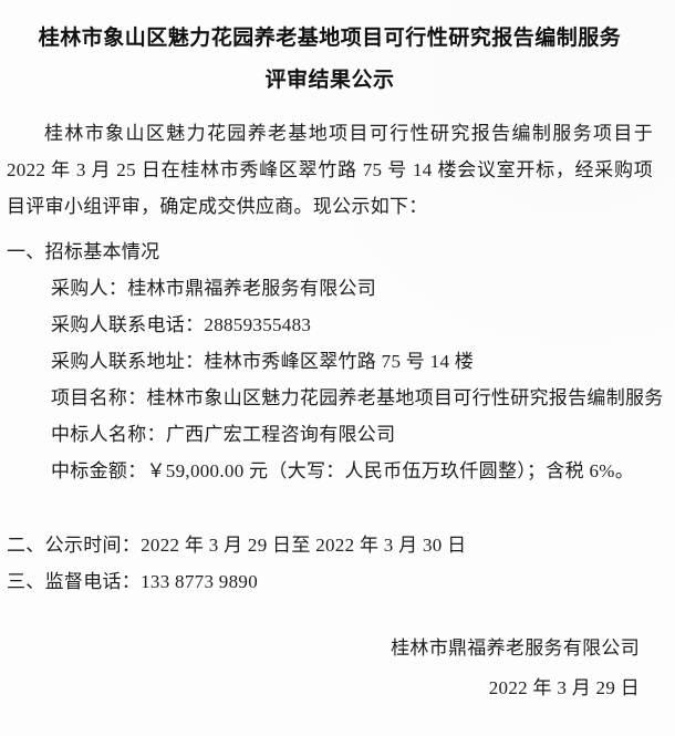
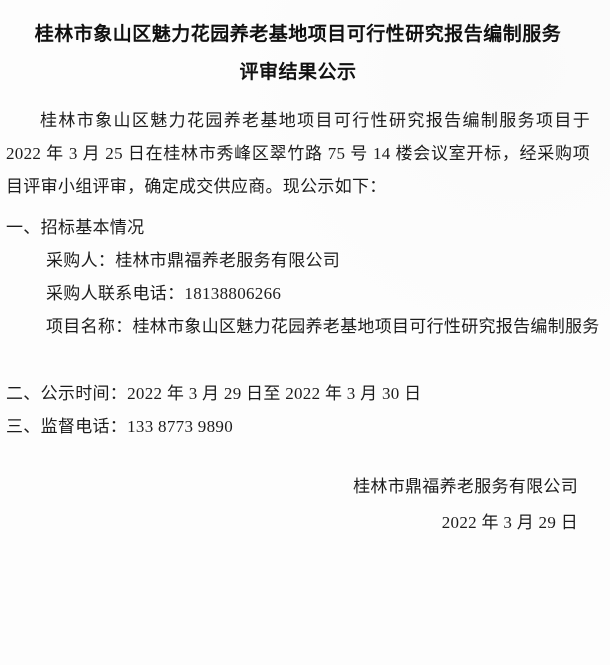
  桂林市象山区魅力花园养老基地项目可行性研究报告编制服务
  评审结果公示
  桂林市象山区魅力花园养老基地项目可行性研究报告编制服务项目于 2022 年 3 月 25 日在桂林市秀峰区翠竹路 75 号 14 楼会议室开标，经采购项目评审小组评审，确定成交供应商。现公示如下：
  一、招标基本情况
  采购人：桂林市鼎福养老服务有限公司
- 采购人联系电话：28859355483
+ 采购人联系电话：18138806266
- 采购人联系地址：桂林市秀峰区翠竹路 75 号 14 楼
  项目名称：桂林市象山区魅力花园养老基地项目可行性研究报告编制服务
- 中标人名称：广西广宏工程咨询有限公司
- 中标金额：￥59,000.00 元（大写：人民币伍万玖仟圆整）；含税 6%。
  二、公示时间：2022 年 3 月 29 日至 2022 年 3 月 30 日
  三、监督电话：133 8773 9890
  桂林市鼎福养老服务有限公司
  2022 年 3 月 29 日
